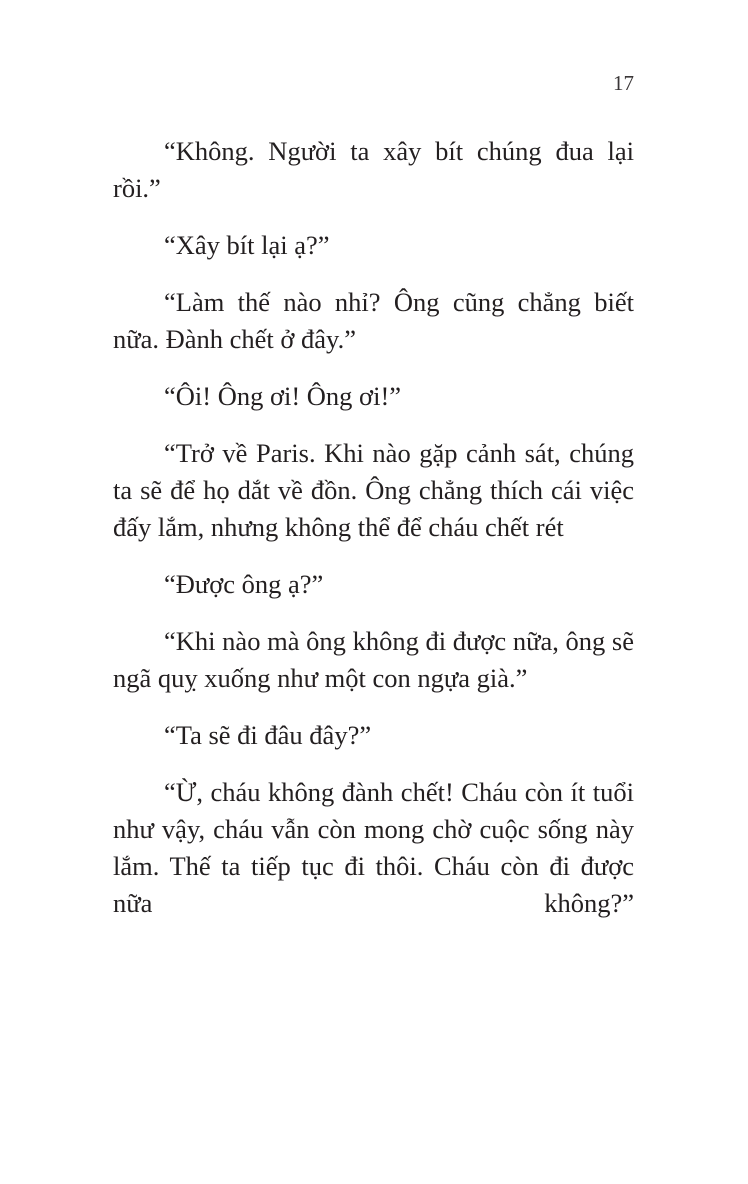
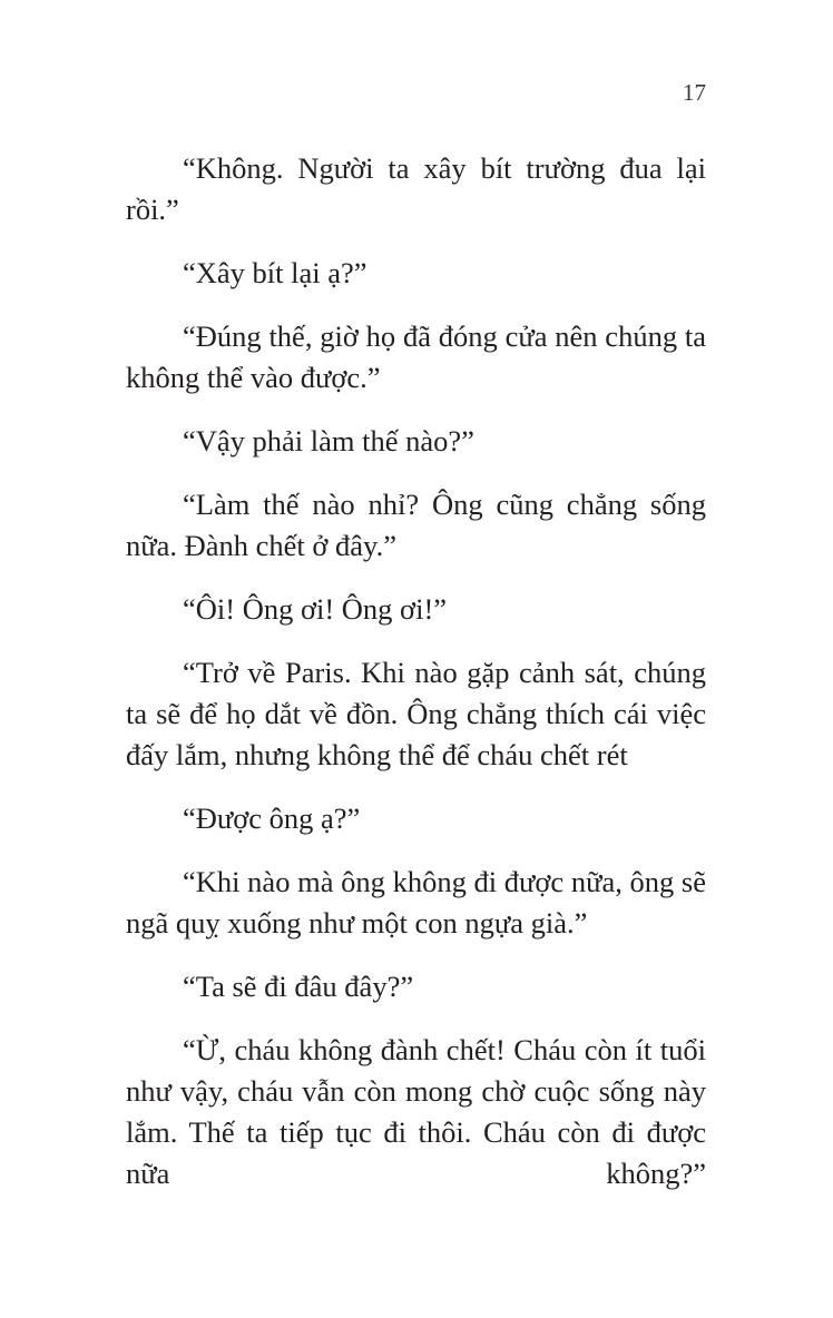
  17
- “Không. Người ta xây bít chúng đua lại rồi.”
+ “Không. Người ta xây bít trường đua lại rồi.”
  “Xây bít lại ạ?”
+ “Đúng thế, giờ họ đã đóng cửa nên chúng ta không thể vào được.”
+ “Vậy phải làm thế nào?”
- “Làm thế nào nhỉ? Ông cũng chẳng biết nữa. Đành chết ở đây.”
+ “Làm thế nào nhỉ? Ông cũng chẳng sống nữa. Đành chết ở đây.”
  “Ôi! Ông ơi! Ông ơi!”
  “Trở về Paris. Khi nào gặp cảnh sát, chúng ta sẽ để họ dắt về đồn. Ông chẳng thích cái việc đấy lắm, nhưng không thể để cháu chết rét
  “Được ông ạ?”
  “Khi nào mà ông không đi được nữa, ông sẽ ngã quỵ xuống như một con ngựa già.”
  “Ta sẽ đi đâu đây?”
  “Ừ, cháu không đành chết! Cháu còn ít tuổi như vậy, cháu vẫn còn mong chờ cuộc sống này lắm. Thế ta tiếp tục đi thôi. Cháu còn đi được nữa không?”
